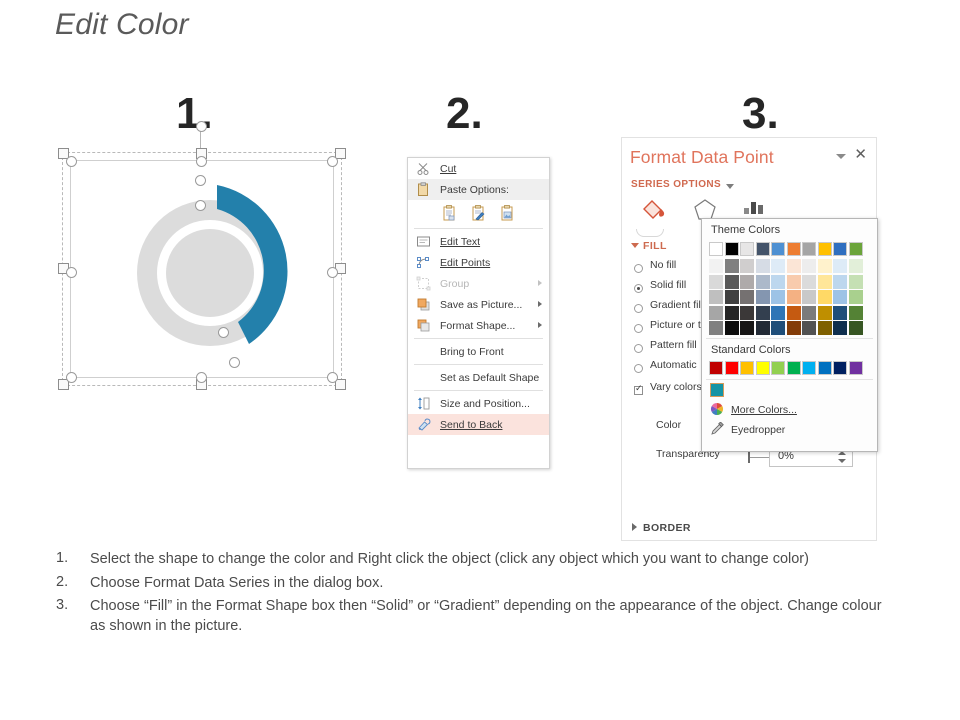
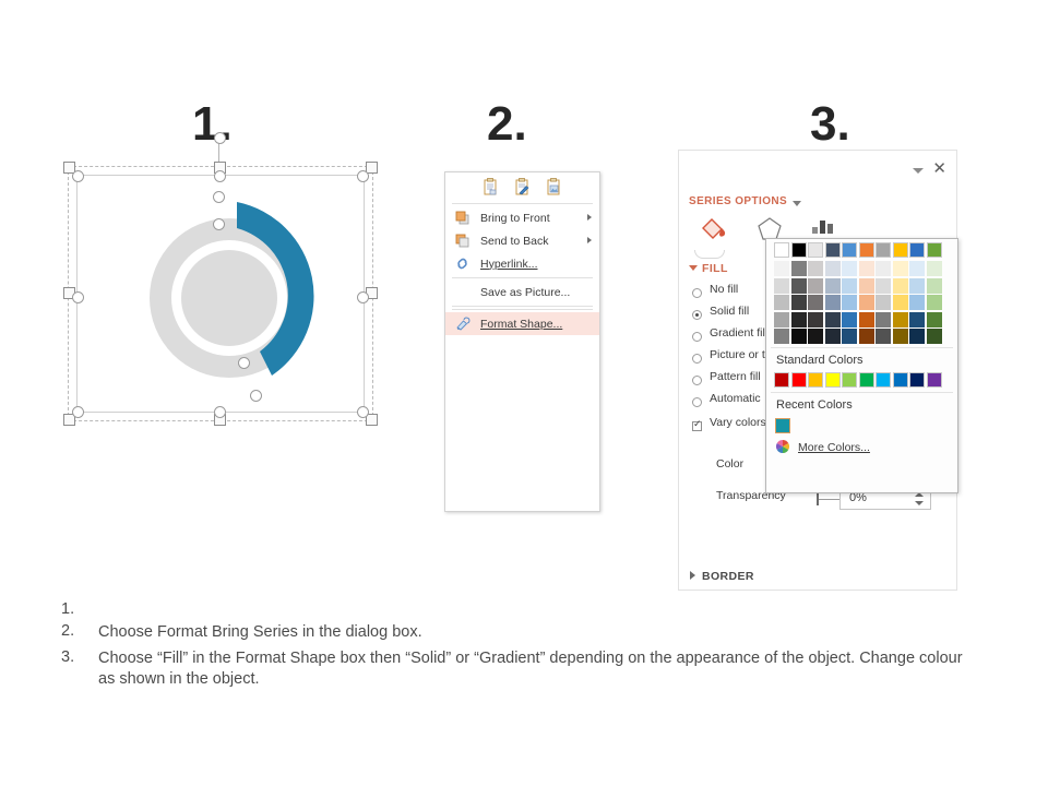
- Edit Color
  1.
  2.
  3.
- Cut
- Paste Options:
- Edit Text
- Edit Points
- Group
- Save as Picture...
+ Bring to Front
- Format Shape...
+ Send to Back
+ Hyperlink...
- Bring to Front
+ Save as Picture...
- Set as Default Shape
- Size and Position...
- Send to Back
+ Format Shape...
- Format Data Point
  ✕
  SERIES OPTIONS
  FILL
  No fill
  Solid fill
  Gradient fil
  Pattern fill
  Automatic
  Color
  Transparency
  0%
  BORDER
- Theme Colors
  Standard Colors
+ Recent Colors
  More Colors...
- Eyedropper
  1.
- Select the shape to change the color and Right click the object (click any object which you want to change color)
  2.
- Choose Format Data Series in the dialog box.
+ Choose Format Bring Series in the dialog box.
  3.
- Choose “Fill” in the Format Shape box then “Solid” or “Gradient” depending on the appearance of the object. Change colour as shown in the picture.
+ Choose “Fill” in the Format Shape box then “Solid” or “Gradient” depending on the appearance of the object. Change colour as shown in the object.
